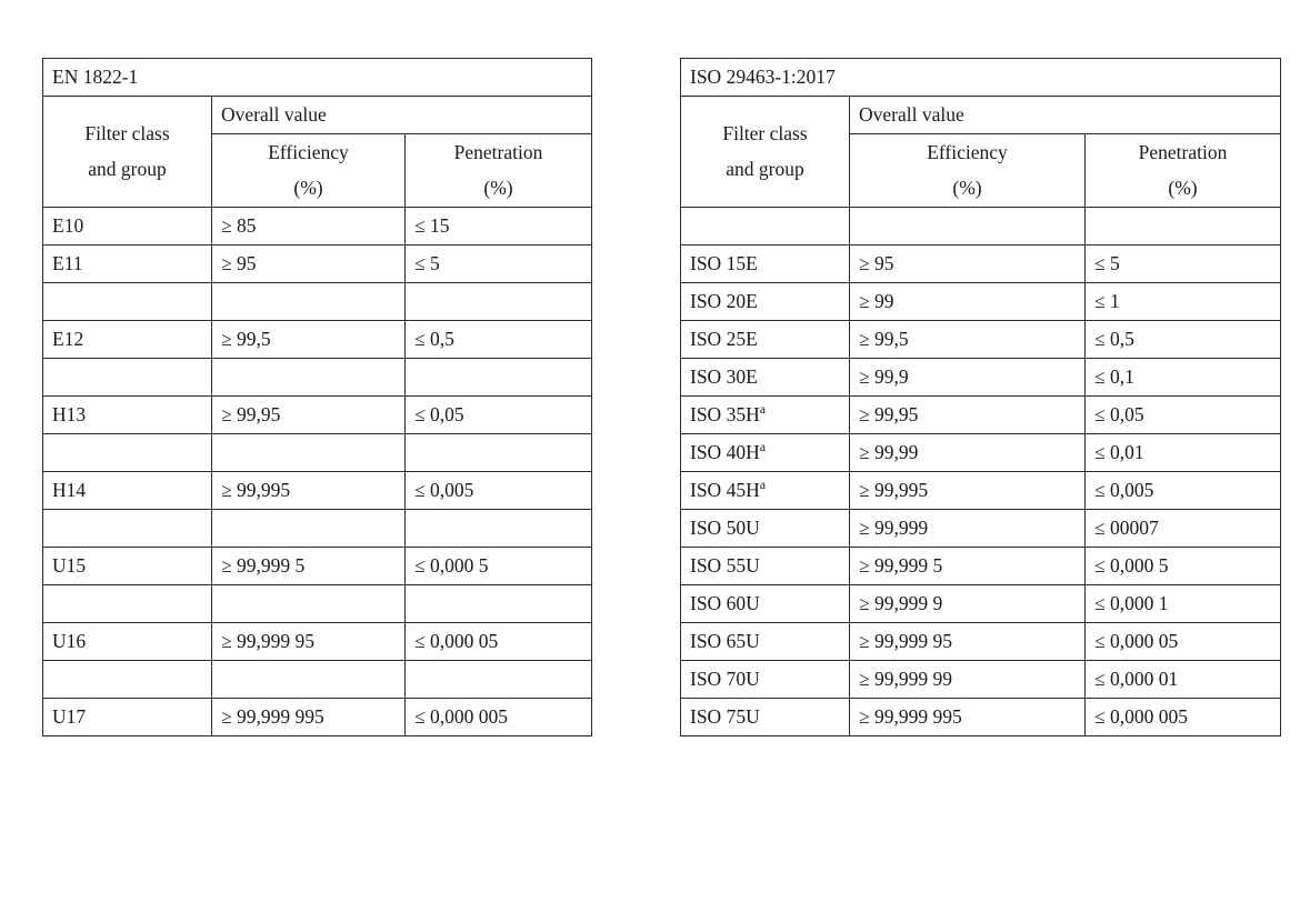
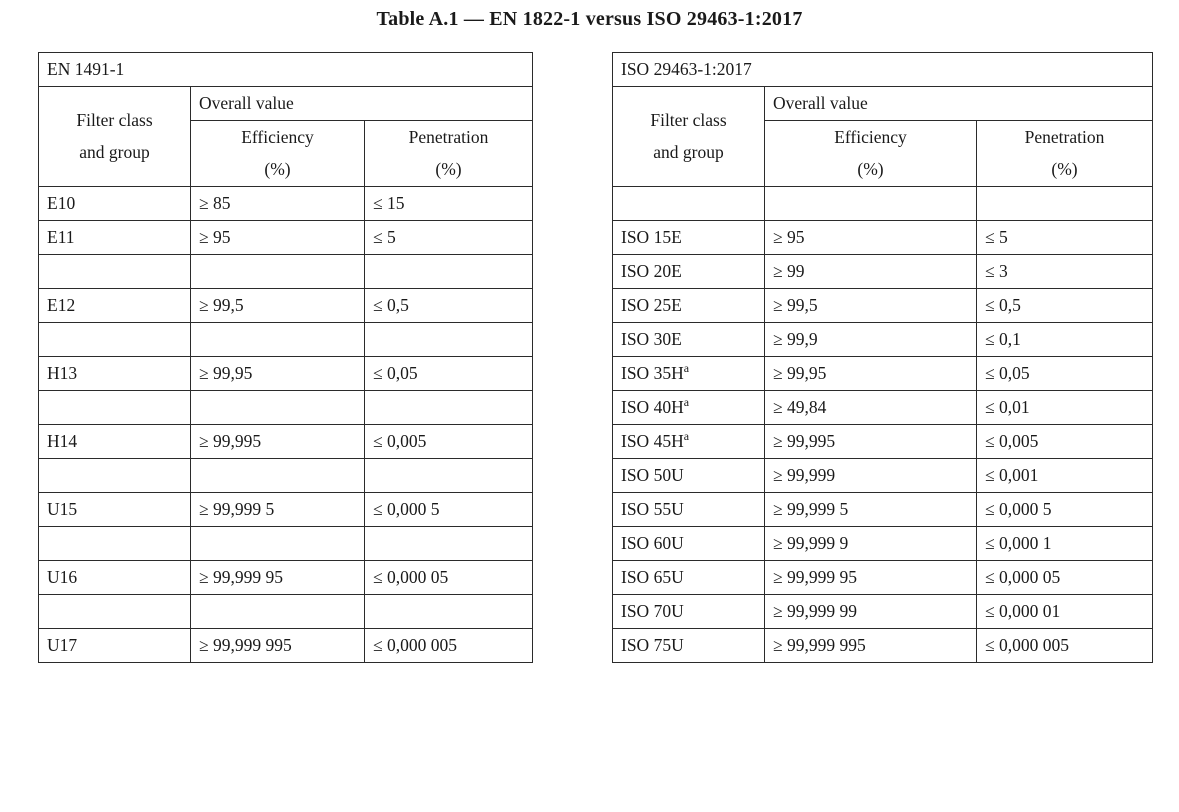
+ Table A.1 — EN 1822-1 versus ISO 29463-1:2017
- EN 1822-1
+ EN 1491-1
  Filter class and group	Overall value
  Efficiency (%)	Penetration (%)
  E10	≥ 85	≤ 15
  E11	≥ 95	≤ 5
  E12	≥ 99,5	≤ 0,5
  H13	≥ 99,95	≤ 0,05
  H14	≥ 99,995	≤ 0,005
  U15	≥ 99,999 5	≤ 0,000 5
  U16	≥ 99,999 95	≤ 0,000 05
  U17	≥ 99,999 995	≤ 0,000 005
  ISO 29463-1:2017
  Filter class and group	Overall value
  Efficiency (%)	Penetration (%)
  ISO 15E	≥ 95	≤ 5
- ISO 20E	≥ 99	≤ 1
+ ISO 20E	≥ 99	≤ 3
  ISO 25E	≥ 99,5	≤ 0,5
  ISO 30E	≥ 99,9	≤ 0,1
  ISO 35Ha	≥ 99,95	≤ 0,05
- ISO 40Ha	≥ 99,99	≤ 0,01
+ ISO 40Ha	≥ 49,84	≤ 0,01
  ISO 45Ha	≥ 99,995	≤ 0,005
- ISO 50U	≥ 99,999	≤ 00007
+ ISO 50U	≥ 99,999	≤ 0,001
  ISO 55U	≥ 99,999 5	≤ 0,000 5
  ISO 60U	≥ 99,999 9	≤ 0,000 1
  ISO 65U	≥ 99,999 95	≤ 0,000 05
  ISO 70U	≥ 99,999 99	≤ 0,000 01
  ISO 75U	≥ 99,999 995	≤ 0,000 005
